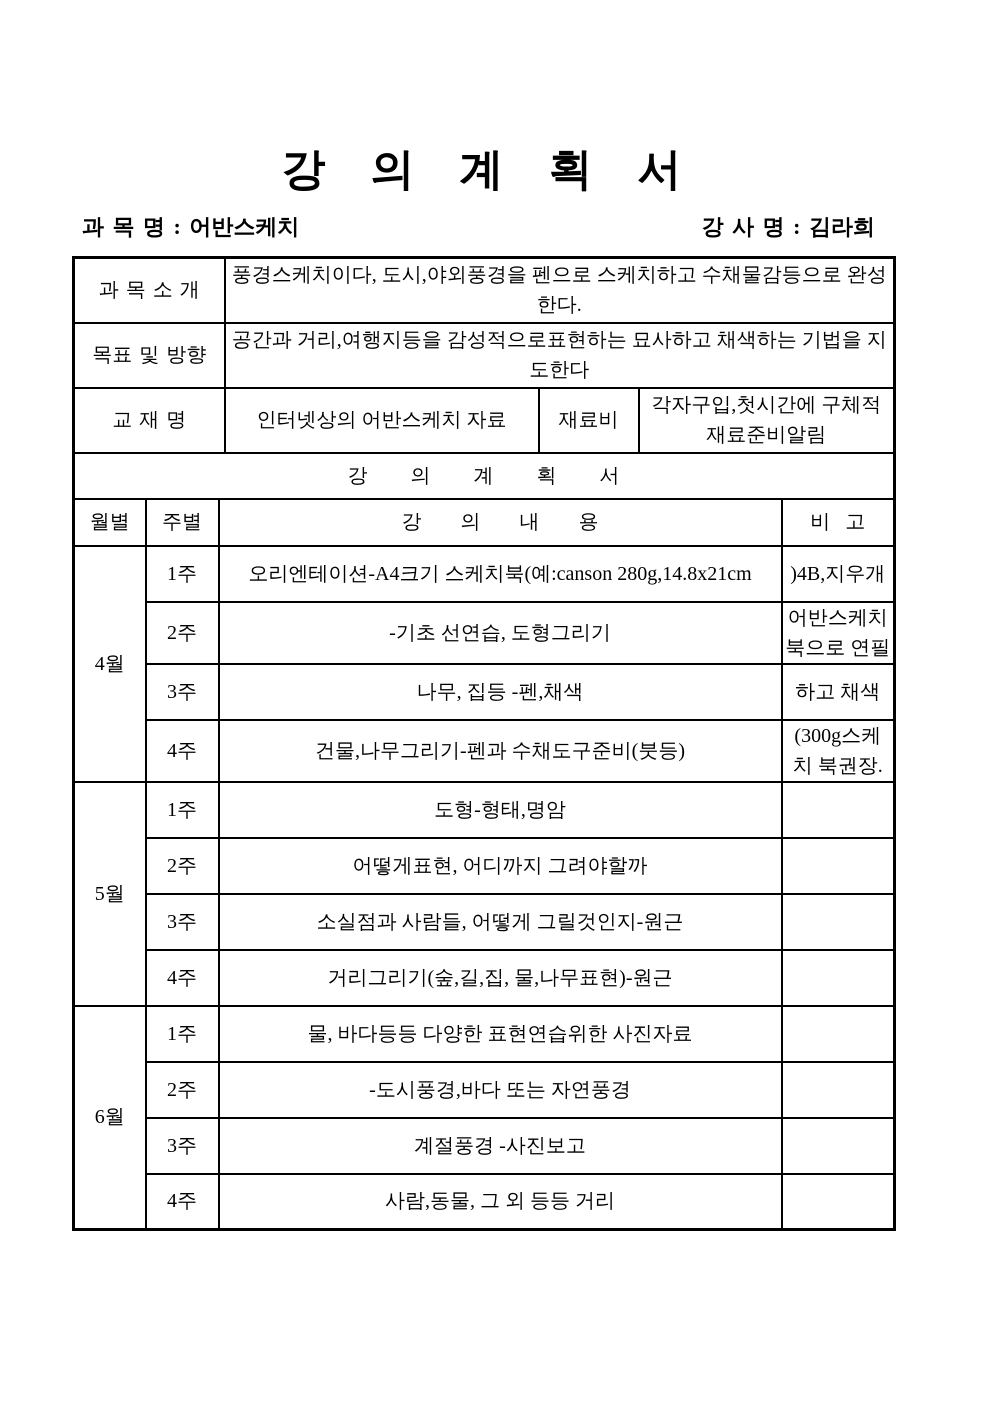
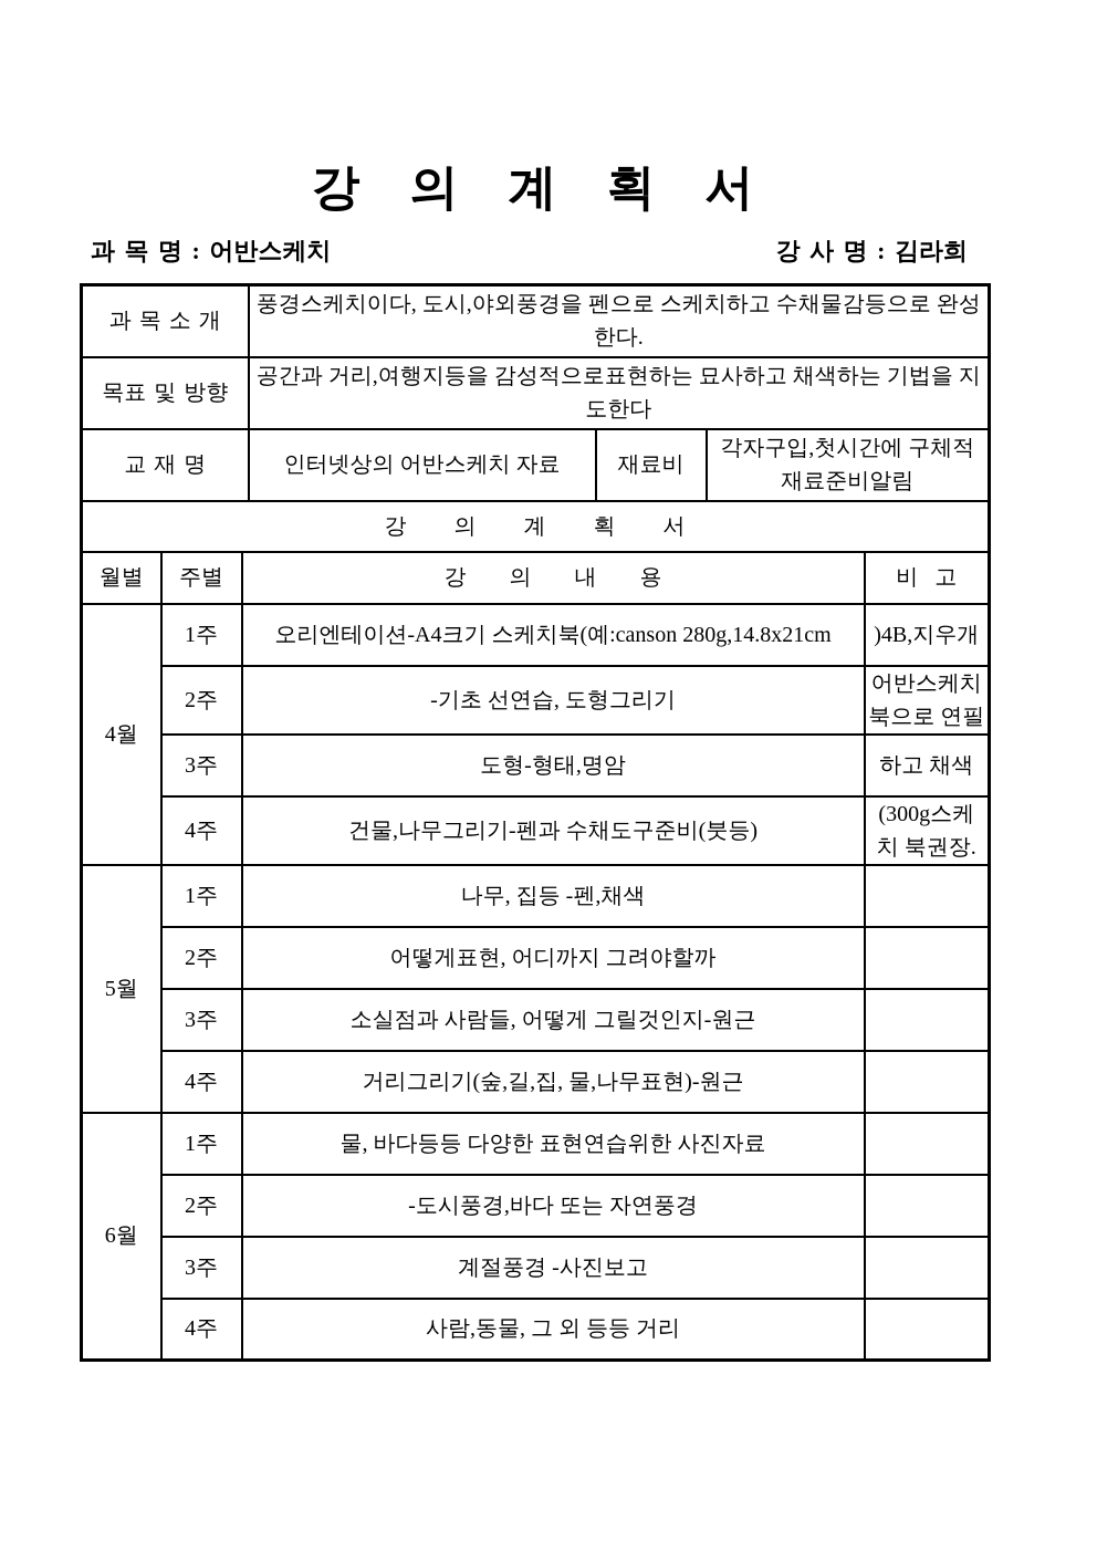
  강 의 계 획 서
  과 목 명 : 어반스케치
  강 사 명 : 김라희
  과 목 소 개	풍경스케치이다, 도시,야외풍경을 펜으로 스케치하고 수채물감등으로 완성한다.
  목표 및 방향	공간과 거리,여행지등을 감성적으로표현하는 묘사하고 채색하는 기법을 지도한다
  교 재 명	인터넷상의 어반스케치 자료	재료비	각자구입,첫시간에 구체적 재료준비알림
  강 의 계 획 서
  월별	주별	강 의 내 용	비 고
  4월	1주	오리엔테이션-A4크기 스케치북(예:canson 280g,14.8x21cm	)4B,지우개
  2주	-기초 선연습, 도형그리기	어반스케치 북으로 연필
- 3주	나무, 집등 -펜,채색	하고 채색
+ 3주	도형-형태,명암	하고 채색
  4주	건물,나무그리기-펜과 수채도구준비(붓등)	(300g스케치 북권장.
- 5월	1주	도형-형태,명암
+ 5월	1주	나무, 집등 -펜,채색
  2주	어떻게표현, 어디까지 그려야할까
  3주	소실점과 사람들, 어떻게 그릴것인지-원근
  4주	거리그리기(숲,길,집, 물,나무표현)-원근
  6월	1주	물, 바다등등 다양한 표현연습위한 사진자료
  2주	-도시풍경,바다 또는 자연풍경
  3주	계절풍경 -사진보고
  4주	사람,동물, 그 외 등등 거리
